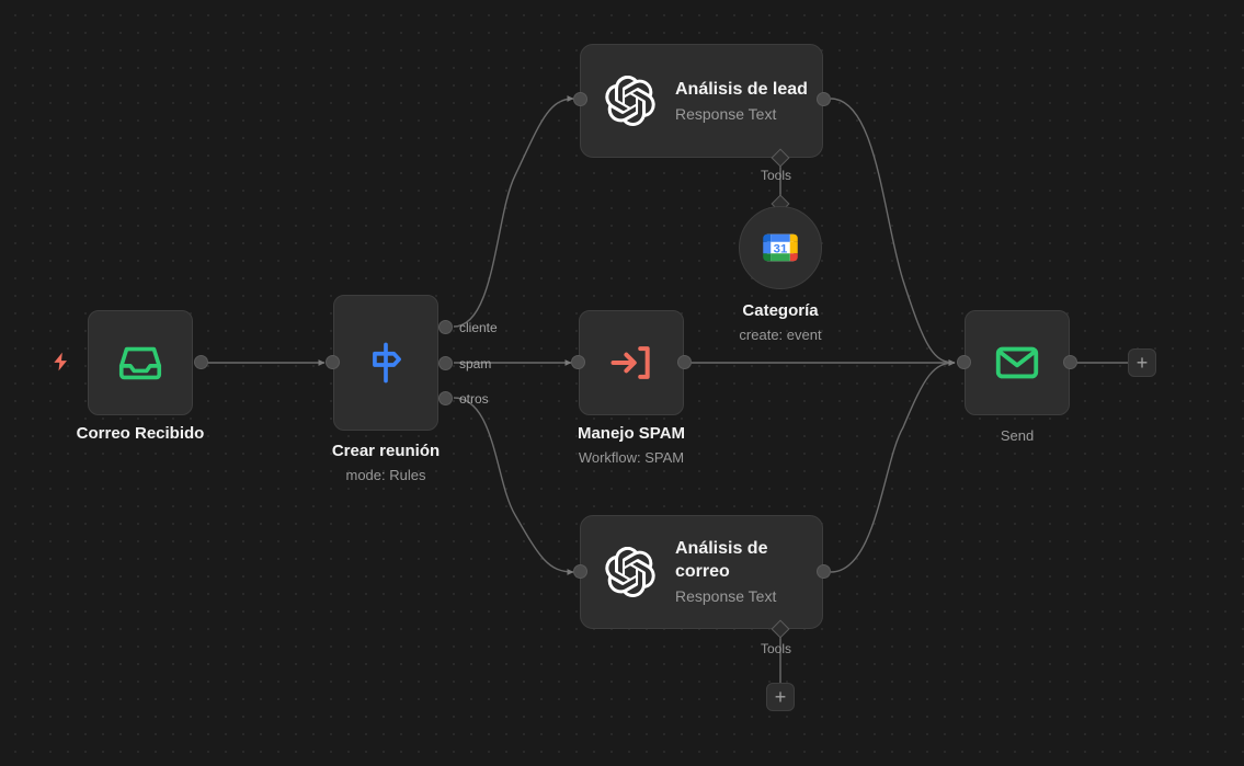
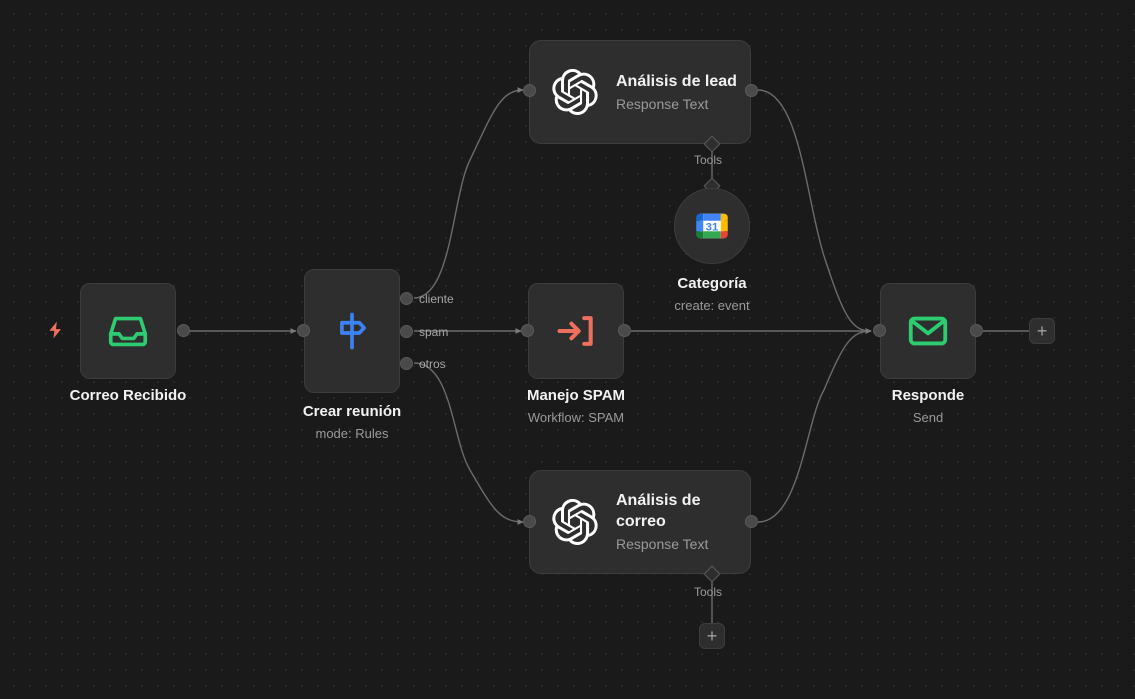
  Correo Recibido
  cliente
  spam
  otros
  Crear reunión
  mode: Rules
  Análisis de lead
  Response Text
  Tools
  31
  Categoría
  create: event
  Manejo SPAM
  Workflow: SPAM
  Análisis de correo
  Response Text
  Tools
  +
+ Responde
  Send
  +
